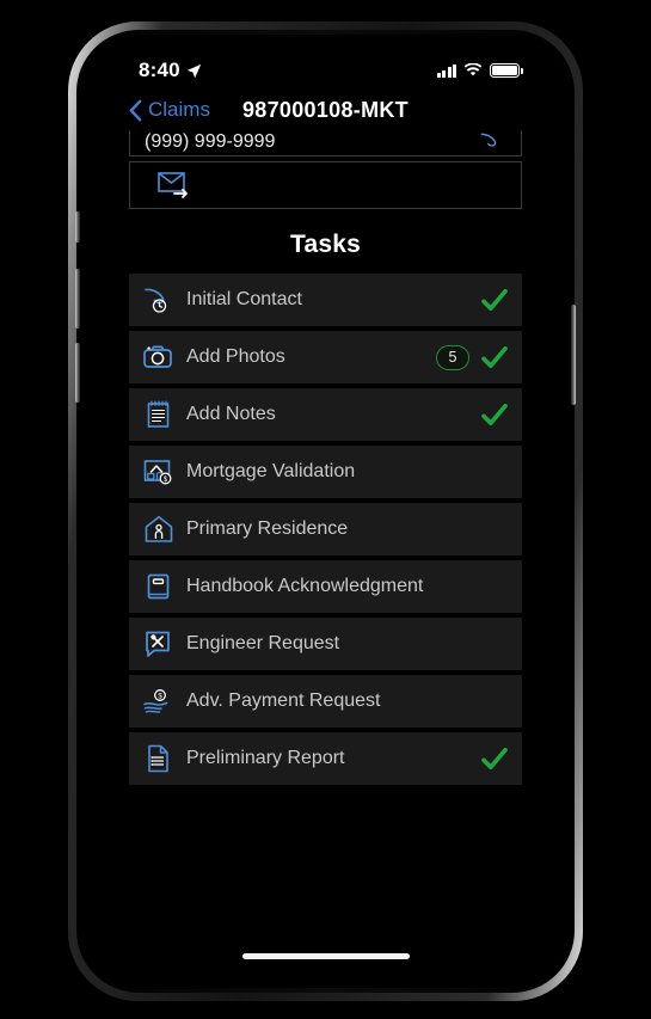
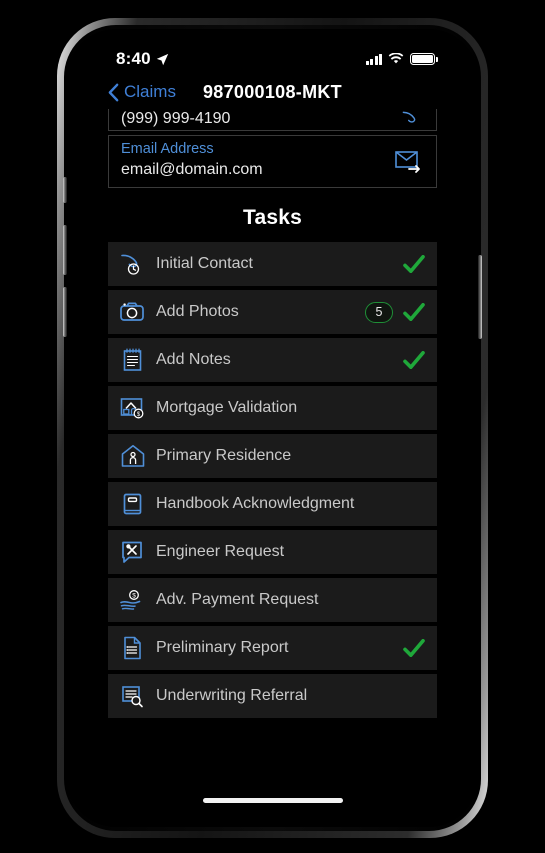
  8:40
  Claims
  987000108-MKT
- (999) 999-9999
+ (999) 999-4190
+ Email Address
+ email@domain.com
  Tasks
  Initial Contact
  Add Photos
  5
  Add Notes
  Mortgage Validation
  Primary Residence
  Handbook Acknowledgment
  Engineer Request
  Adv. Payment Request
  Preliminary Report
+ Underwriting Referral
